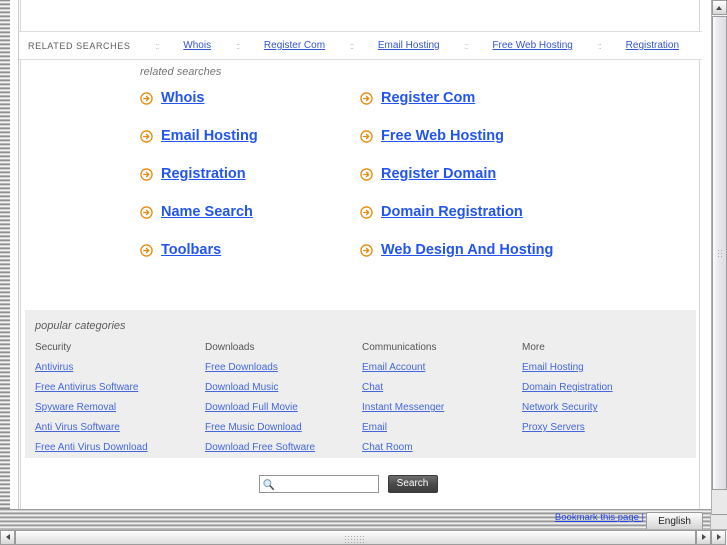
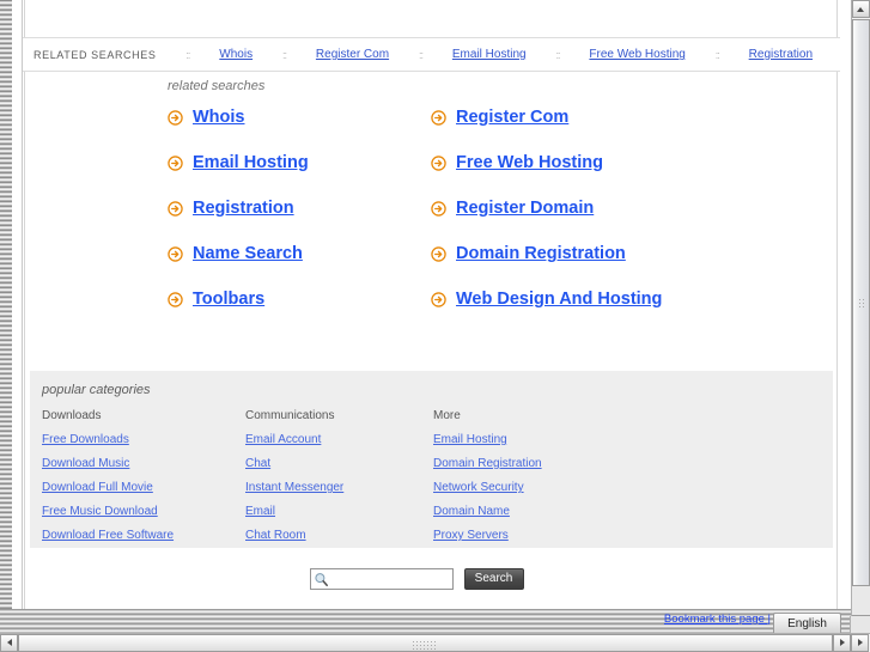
  RELATED SEARCHES
  ::
  Whois
  ::
  Register Com
  ::
  Email Hosting
  ::
  Free Web Hosting
  ::
  Registration
  related searches
  Whois
  Register Com
  Email Hosting
  Free Web Hosting
  Registration
  Register Domain
  Name Search
  Domain Registration
  Toolbars
  Web Design And Hosting
  popular categories
- Security
- Antivirus
- Free Antivirus Software
- Spyware Removal
- Anti Virus Software
- Free Anti Virus Download
  Downloads
  Free Downloads
  Download Music
  Download Full Movie
  Free Music Download
  Download Free Software
  Communications
  Email Account
  Chat
  Instant Messenger
  Email
  Chat Room
  More
  Email Hosting
  Domain Registration
  Network Security
+ Domain Name
  Proxy Servers
  Search
  Bookmark this page |
  English
